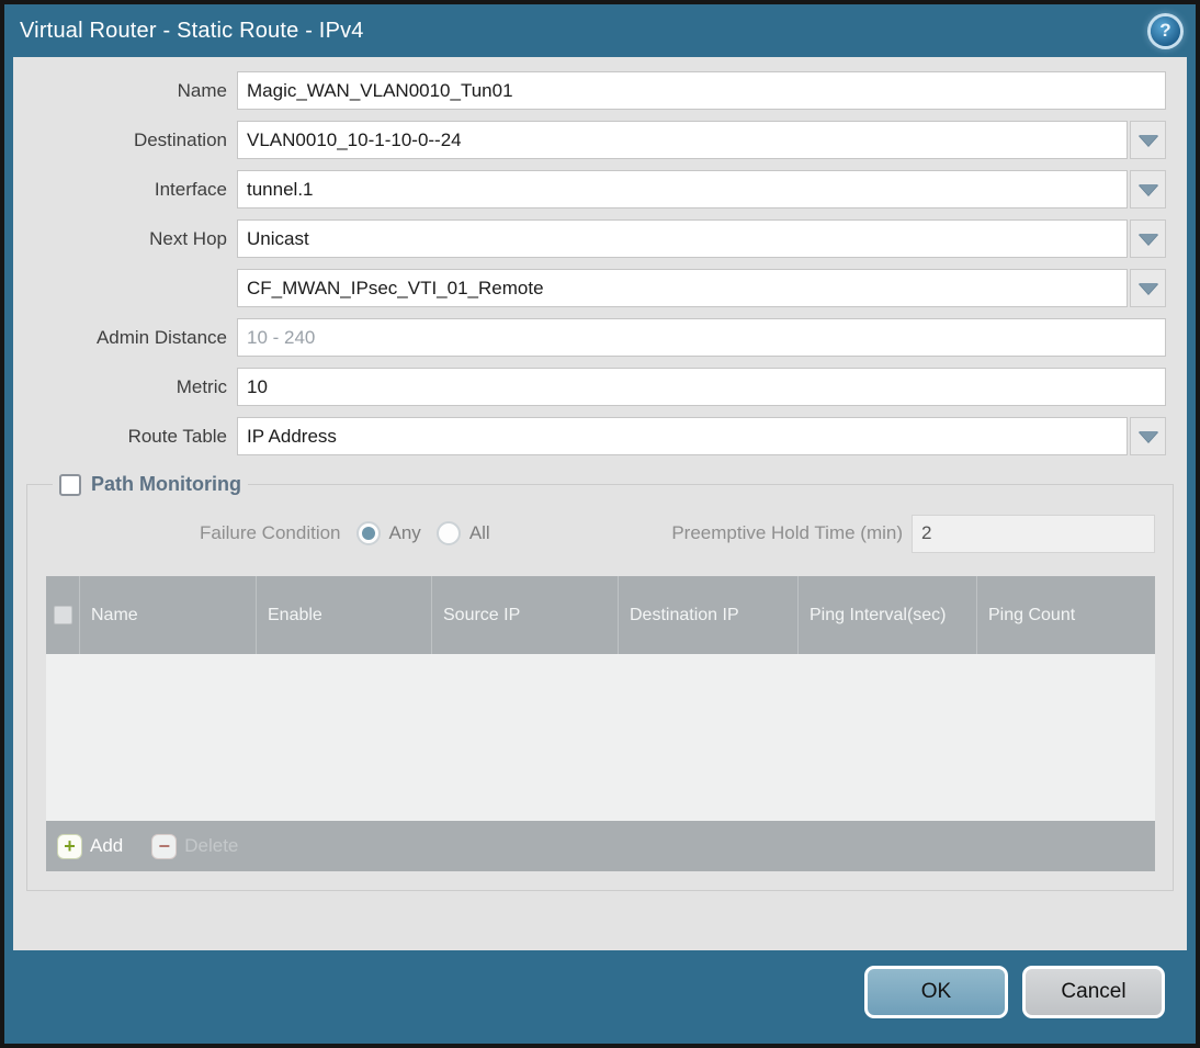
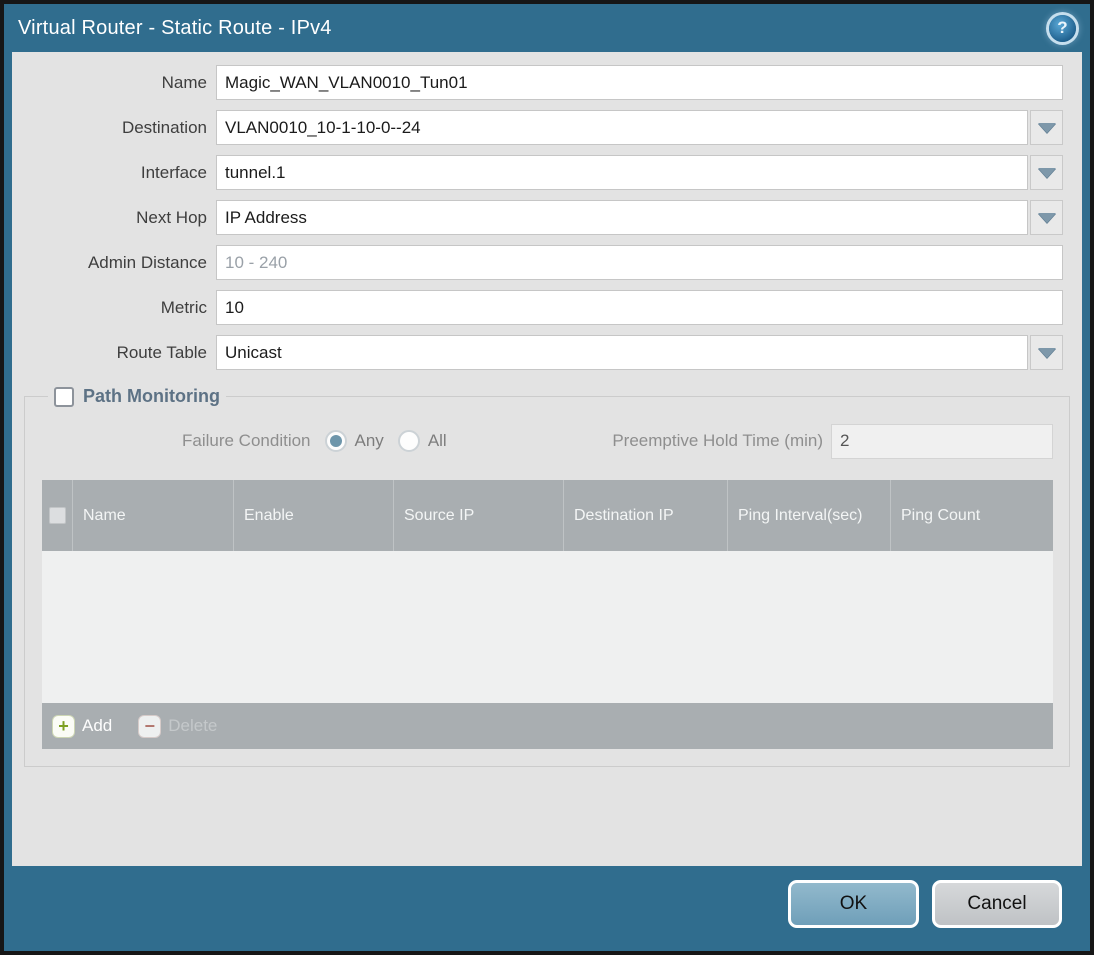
  Virtual Router - Static Route - IPv4
  ?
  Name
  Magic_WAN_VLAN0010_Tun01
  Destination
  VLAN0010_10-1-10-0--24
  Interface
  tunnel.1
  Next Hop
- Unicast
+ IP Address
- CF_MWAN_IPsec_VTI_01_Remote
  Admin Distance
  10 - 240
  Metric
  10
  Route Table
- IP Address
+ Unicast
  Path Monitoring
  Failure Condition
  Any
  All
  Preemptive Hold Time (min)
  2
  Name
  Enable
  Source IP
  Destination IP
  Ping Interval(sec)
  Ping Count
  +
  Add
  −
  Delete
  OK
  Cancel
